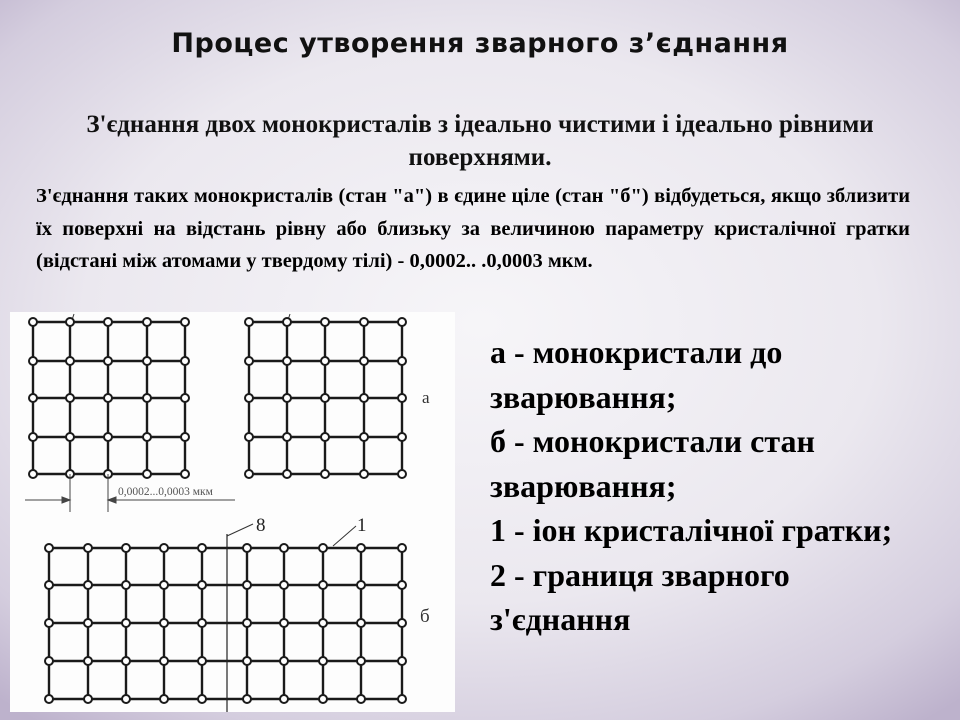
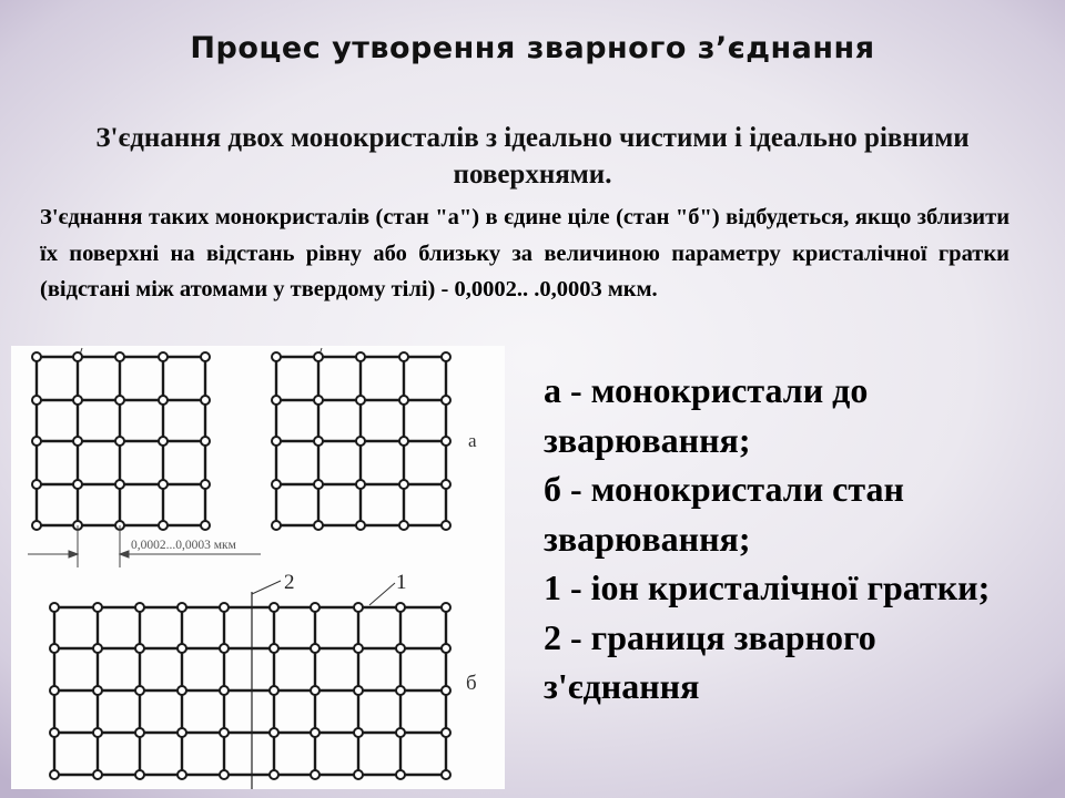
  Процес утворення зварного з’єднання
  З'єднання двох монокристалів з ідеально чистими і ідеально рівними поверхнями.
  З'єднання таких монокристалів (стан "а") в єдине ціле (стан "б") відбудеться, якщо зблизити їх поверхні на відстань рівну або близьку за величиною параметру кристалічної гратки (відстані між атомами у твердому тілі) - 0,0002.. .0,0003 мкм.
  0,0002...0,0003 мкм
  а
- 8
+ 2
  1
  б
  а - монокристали до зварювання;
  б - монокристали стан зварювання;
  1 - іон кристалічної гратки;
  2 - границя зварного з'єднання
